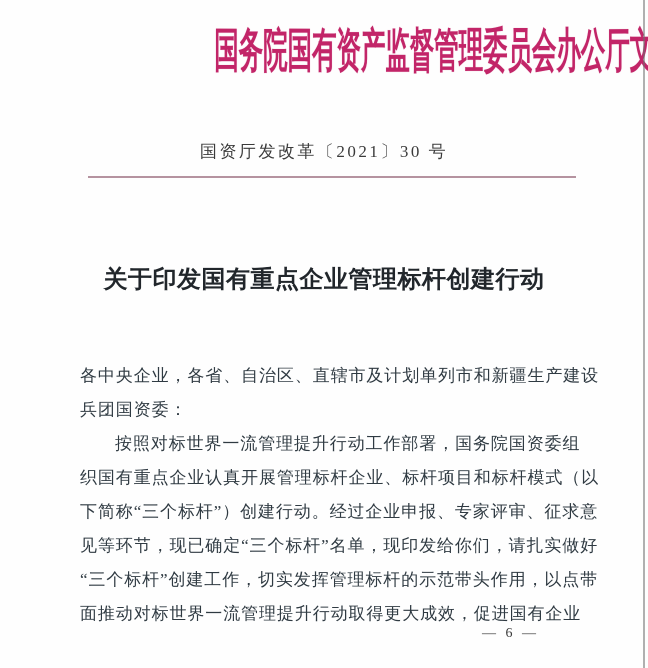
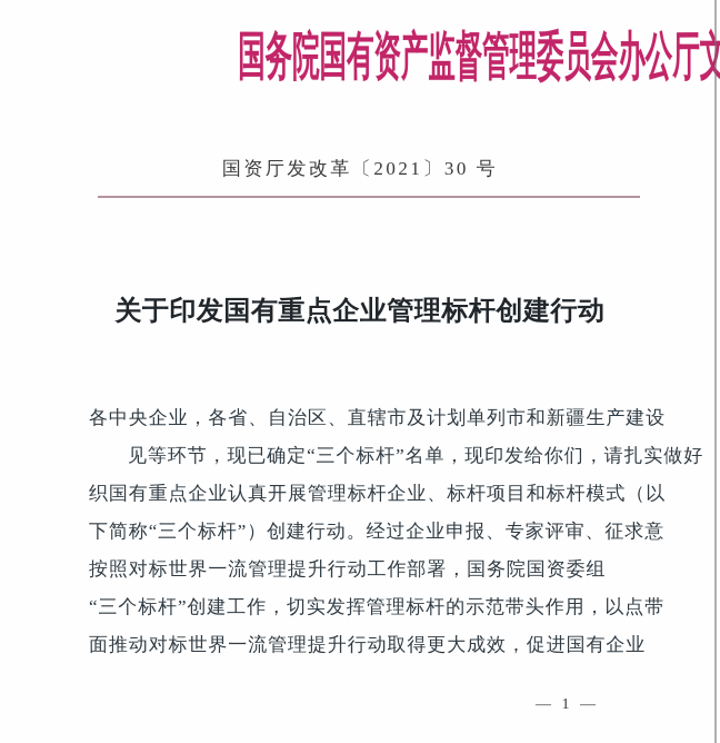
  国务院国有资产监督管理委员会办公厅文
  国资厅发改革〔2021〕30 号
  关于印发国有重点企业管理标杆创建行动
  各中央企业，各省、自治区、直辖市及计划单列市和新疆生产建设
- 兵团国资委：
- 按照对标世界一流管理提升行动工作部署，国务院国资委组
+ 见等环节，现已确定“三个标杆”名单，现印发给你们，请扎实做好
  织国有重点企业认真开展管理标杆企业、标杆项目和标杆模式（以
  下简称“三个标杆”）创建行动。经过企业申报、专家评审、征求意
- 见等环节，现已确定“三个标杆”名单，现印发给你们，请扎实做好
+ 按照对标世界一流管理提升行动工作部署，国务院国资委组
  “三个标杆”创建工作，切实发挥管理标杆的示范带头作用，以点带
  面推动对标世界一流管理提升行动取得更大成效，促进国有企业
- — 6 —
+ — 1 —
